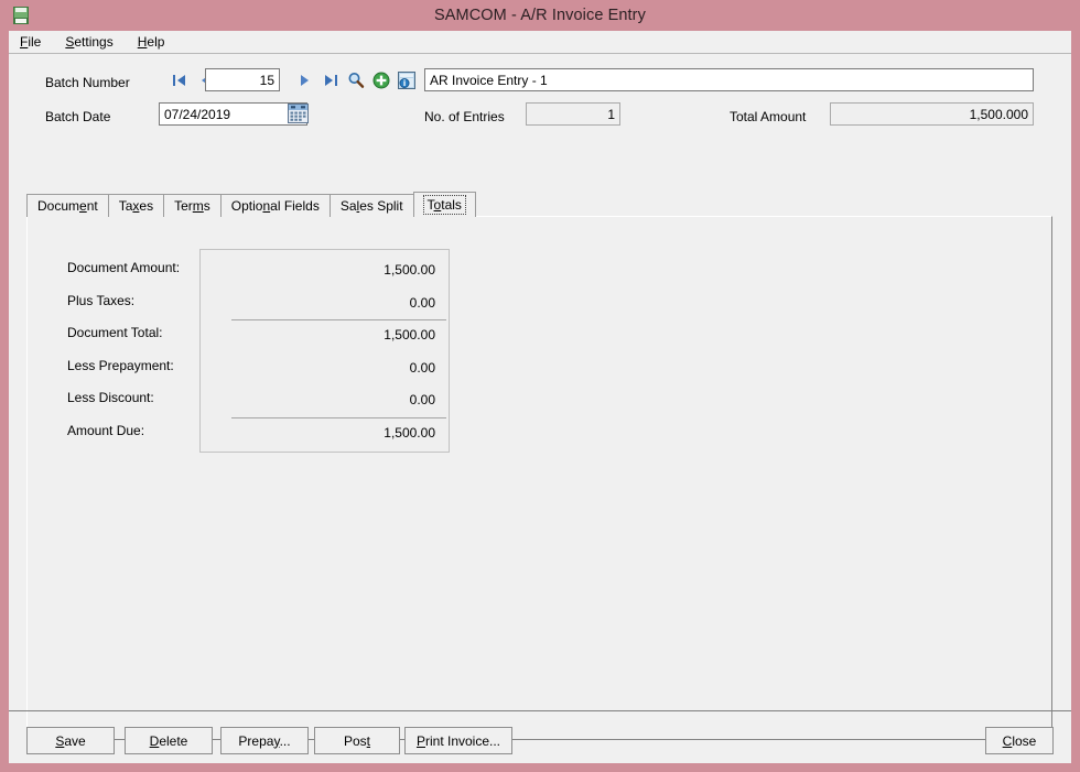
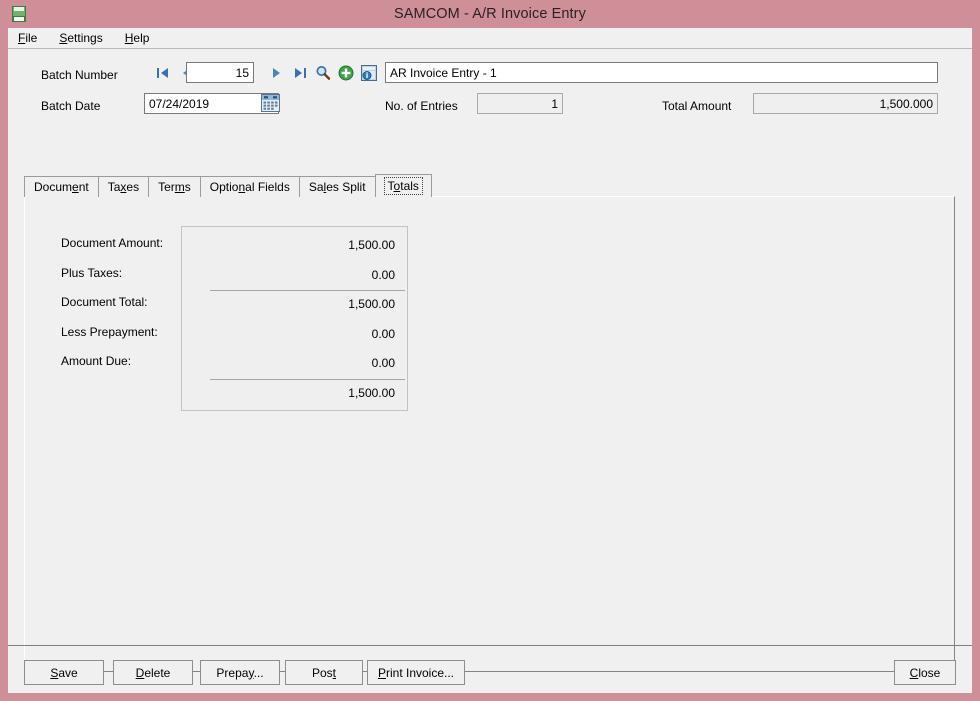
  SAMCOM - A/R Invoice Entry
  File
  Settings
  Help
  Batch Number
  Batch Date
  No. of Entries
  Total Amount
  15
  AR Invoice Entry - 1
  07/24/2019
  1
  1,500.000
  Document
  Taxes
  Terms
  Optional Fields
  Sales Split
  Totals
  Document Amount:
  Plus Taxes:
  Document Total:
  Less Prepayment:
- Less Discount:
  Amount Due:
  1,500.00
  0.00
  1,500.00
  0.00
  0.00
  1,500.00
  Save
  Delete
  Prepay...
  Post
  Print Invoice...
  Close
